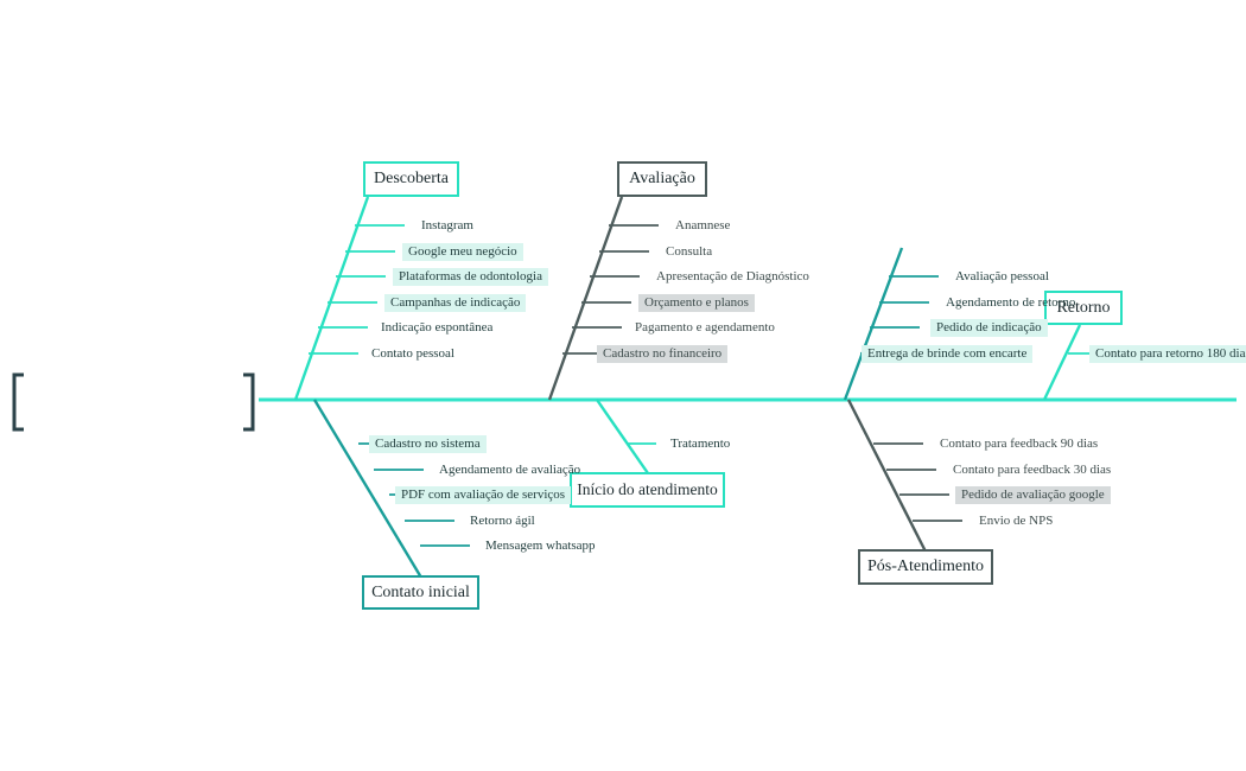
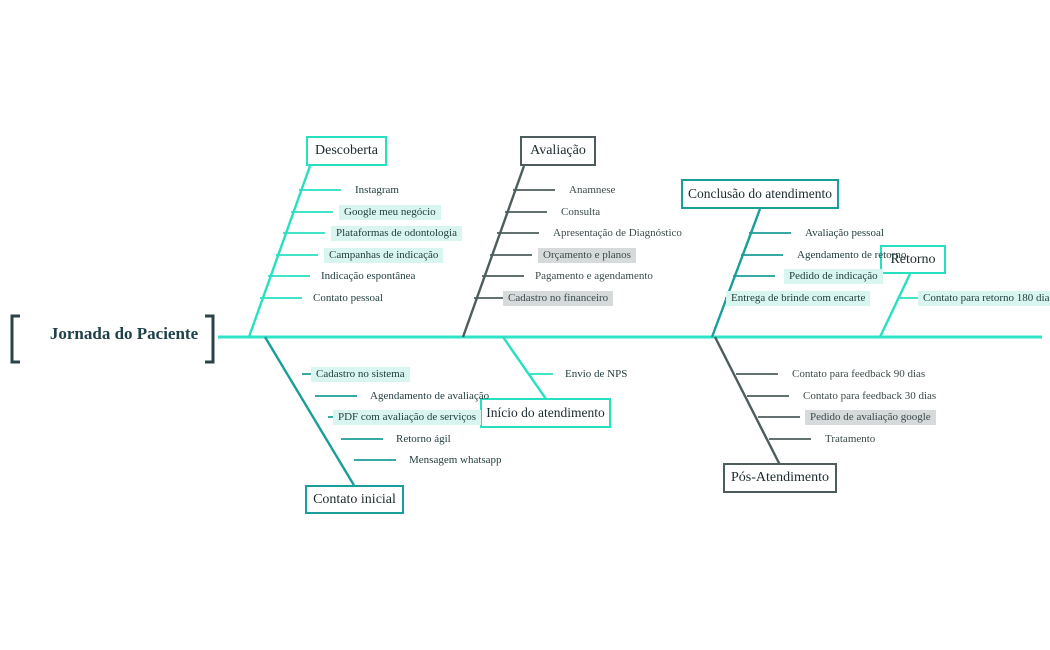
+ Jornada do Paciente
  Descoberta
  Avaliação
+ Conclusão do atendimento
  Retorno
  Contato inicial
  Início do atendimento
  Pós-Atendimento
  Instagram
  Google meu negócio
  Plataformas de odontologia
  Campanhas de indicação
  Indicação espontânea
  Contato pessoal
  Anamnese
  Consulta
  Apresentação de Diagnóstico
  Orçamento e planos
  Pagamento e agendamento
  Cadastro no financeiro
  Avaliação pessoal
  Agendamento de retorno
  Pedido de indicação
  Entrega de brinde com encarte
  Contato para retorno 180 dia
  Cadastro no sistema
  Agendamento de avaliação
  PDF com avaliação de serviços
  Retorno ágil
  Mensagem whatsapp
- Tratamento
+ Envio de NPS
  Contato para feedback 90 dias
  Contato para feedback 30 dias
  Pedido de avaliação google
- Envio de NPS
+ Tratamento
